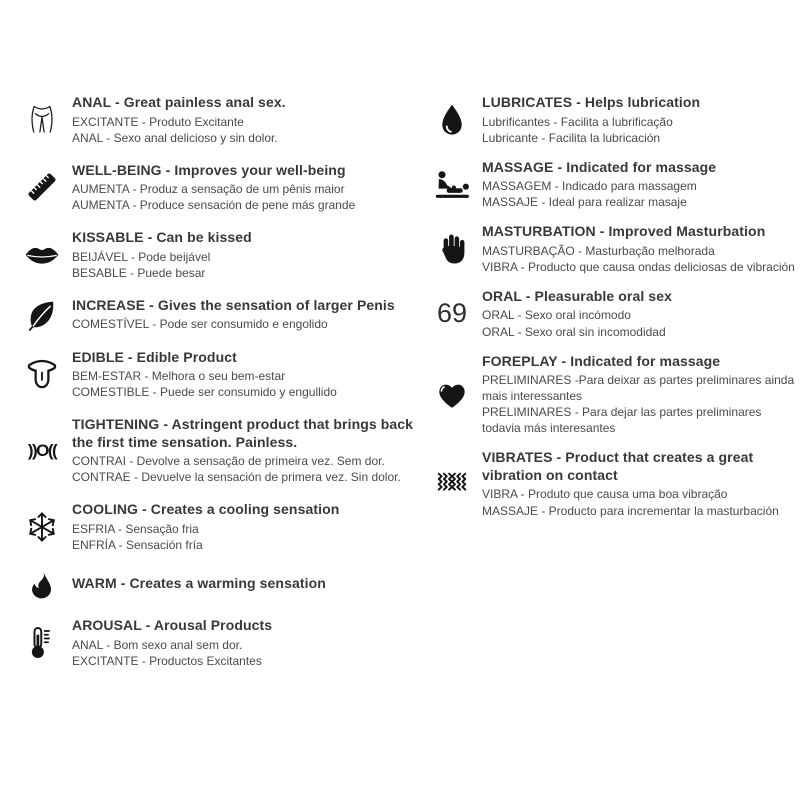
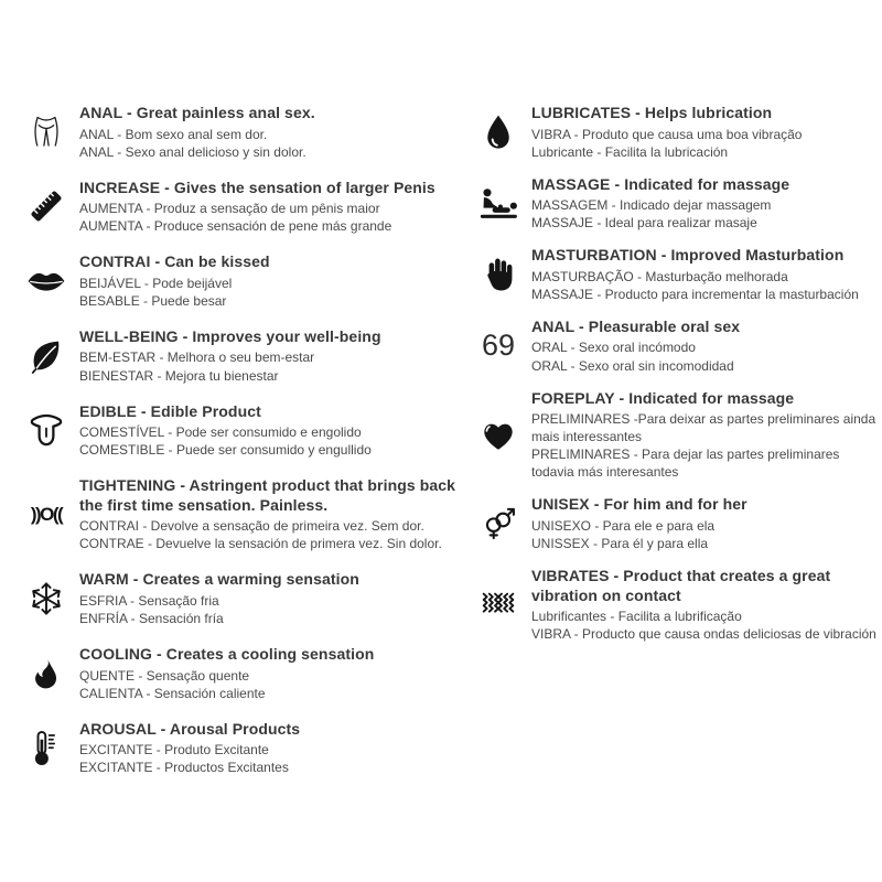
  ANAL - Great painless anal sex.
- EXCITANTE - Produto Excitante
+ ANAL - Bom sexo anal sem dor.
  ANAL - Sexo anal delicioso y sin dolor.
- WELL-BEING - Improves your well-being
+ INCREASE - Gives the sensation of larger Penis
  AUMENTA - Produz a sensação de um pênis maior
  AUMENTA - Produce sensación de pene más grande
- KISSABLE - Can be kissed
+ CONTRAI - Can be kissed
  BEIJÁVEL - Pode beijável
  BESABLE - Puede besar
- INCREASE - Gives the sensation of larger Penis
+ WELL-BEING - Improves your well-being
- COMESTÍVEL - Pode ser consumido e engolido
+ BEM-ESTAR - Melhora o seu bem-estar
+ BIENESTAR - Mejora tu bienestar
  EDIBLE - Edible Product
- BEM-ESTAR - Melhora o seu bem-estar
+ COMESTÍVEL - Pode ser consumido e engolido
  COMESTIBLE - Puede ser consumido y engullido
  ))O((
  TIGHTENING - Astringent product that brings back the first time sensation. Painless.
  CONTRAI - Devolve a sensação de primeira vez. Sem dor.
  CONTRAE - Devuelve la sensación de primera vez. Sin dolor.
- COOLING - Creates a cooling sensation
+ WARM - Creates a warming sensation
  ESFRIA - Sensação fria
  ENFRÍA - Sensación fría
- WARM - Creates a warming sensation
+ COOLING - Creates a cooling sensation
+ QUENTE - Sensação quente
+ CALIENTA - Sensación caliente
  AROUSAL - Arousal Products
- ANAL - Bom sexo anal sem dor.
+ EXCITANTE - Produto Excitante
  EXCITANTE - Productos Excitantes
  LUBRICATES - Helps lubrication
- Lubrificantes - Facilita a lubrificação
+ VIBRA - Produto que causa uma boa vibração
  Lubricante - Facilita la lubricación
  MASSAGE - Indicated for massage
- MASSAGEM - Indicado para massagem
+ MASSAGEM - Indicado dejar massagem
  MASSAJE - Ideal para realizar masaje
  MASTURBATION - Improved Masturbation
  MASTURBAÇÃO - Masturbação melhorada
- VIBRA - Producto que causa ondas deliciosas de vibración
+ MASSAJE - Producto para incrementar la masturbación
  69
- ORAL - Pleasurable oral sex
+ ANAL - Pleasurable oral sex
  ORAL - Sexo oral incómodo
  ORAL - Sexo oral sin incomodidad
  FOREPLAY - Indicated for massage
  PRELIMINARES -Para deixar as partes preliminares ainda mais interessantes
  PRELIMINARES - Para dejar las partes preliminares todavia más interesantes
+ UNISEX - For him and for her
+ UNISEXO - Para ele e para ela
+ UNISSEX - Para él y para ella
  VIBRATES - Product that creates a great vibration on contact
- VIBRA - Produto que causa uma boa vibração
+ Lubrificantes - Facilita a lubrificação
- MASSAJE - Producto para incrementar la masturbación
+ VIBRA - Producto que causa ondas deliciosas de vibración
